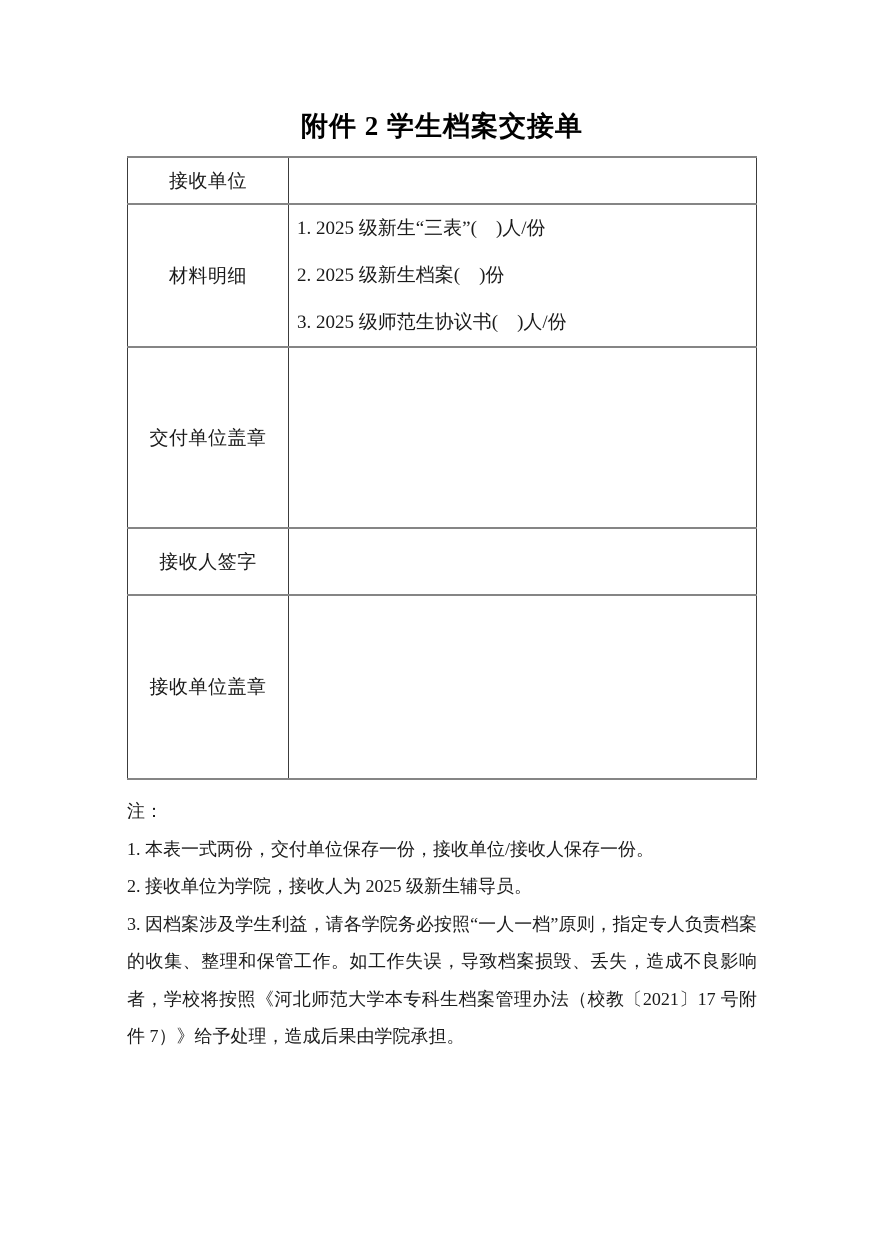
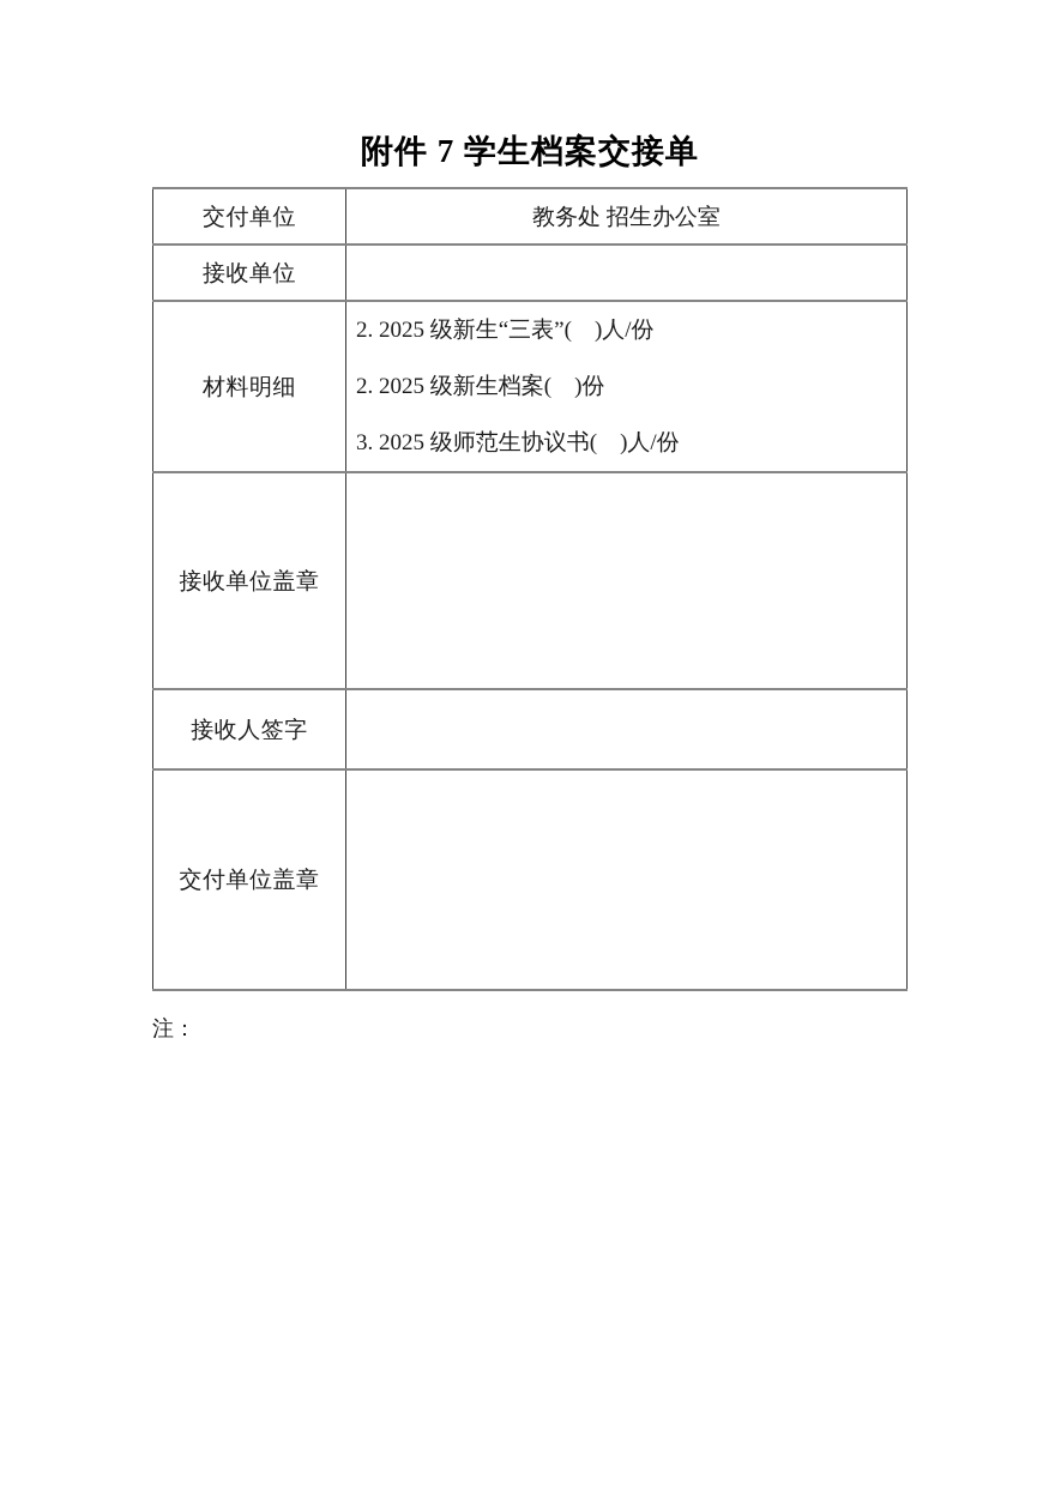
- 附件 2 学生档案交接单
+ 附件 7 学生档案交接单
+ 交付单位	教务处 招生办公室
  接收单位
- 材料明细	1. 2025 级新生“三表”( )人/份 2. 2025 级新生档案( )份 3. 2025 级师范生协议书( )人/份
+ 材料明细	2. 2025 级新生“三表”( )人/份 2. 2025 级新生档案( )份 3. 2025 级师范生协议书( )人/份
- 交付单位盖章
+ 接收单位盖章
  接收人签字
- 接收单位盖章
+ 交付单位盖章
  注：
- 1. 本表一式两份，交付单位保存一份，接收单位/接收人保存一份。
- 2. 接收单位为学院，接收人为 2025 级新生辅导员。
- 3. 因档案涉及学生利益，请各学院务必按照“一人一档”原则，指定专人负责档案的收集、整理和保管工作。如工作失误，导致档案损毁、丢失，造成不良影响者，学校将按照《河北师范大学本专科生档案管理办法（校教〔2021〕17 号附件 7）》给予处理，造成后果由学院承担。
